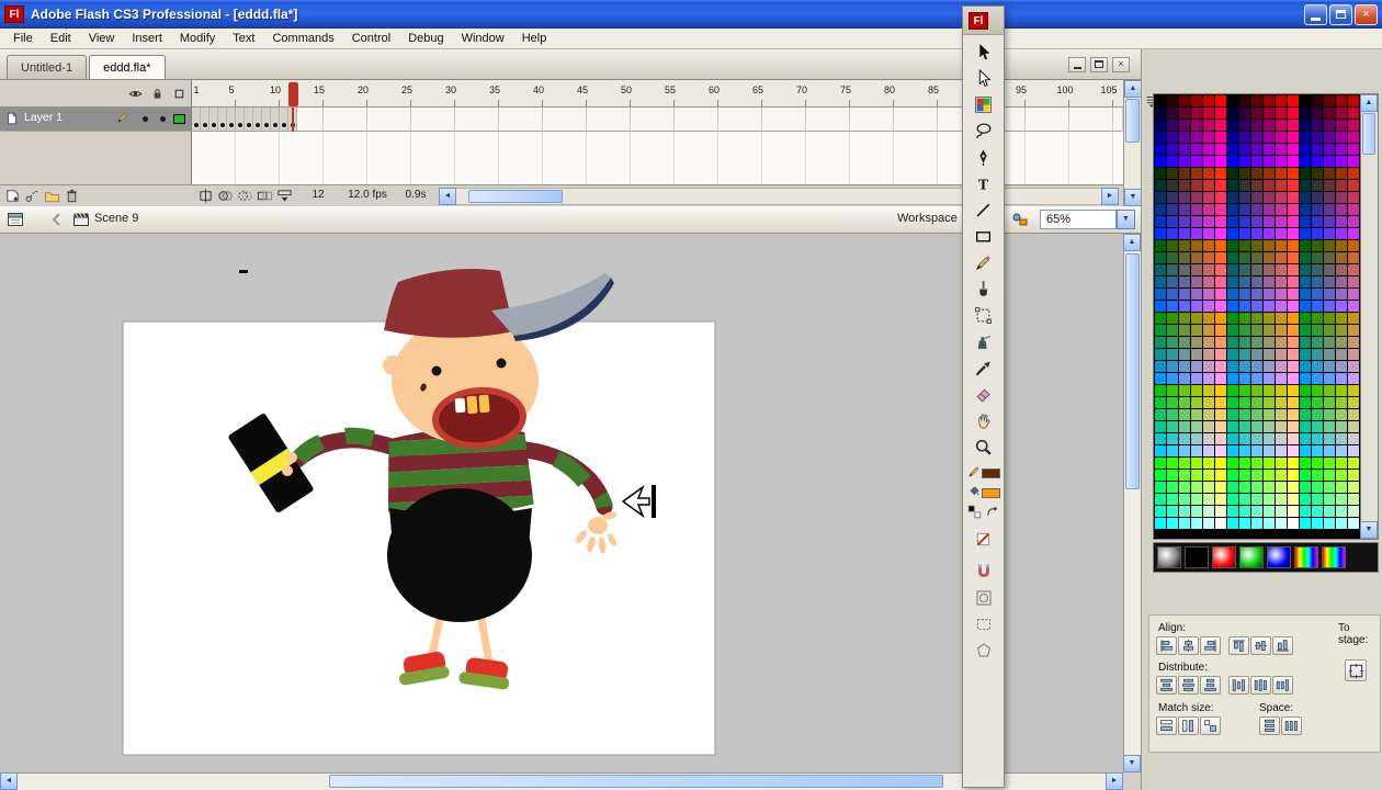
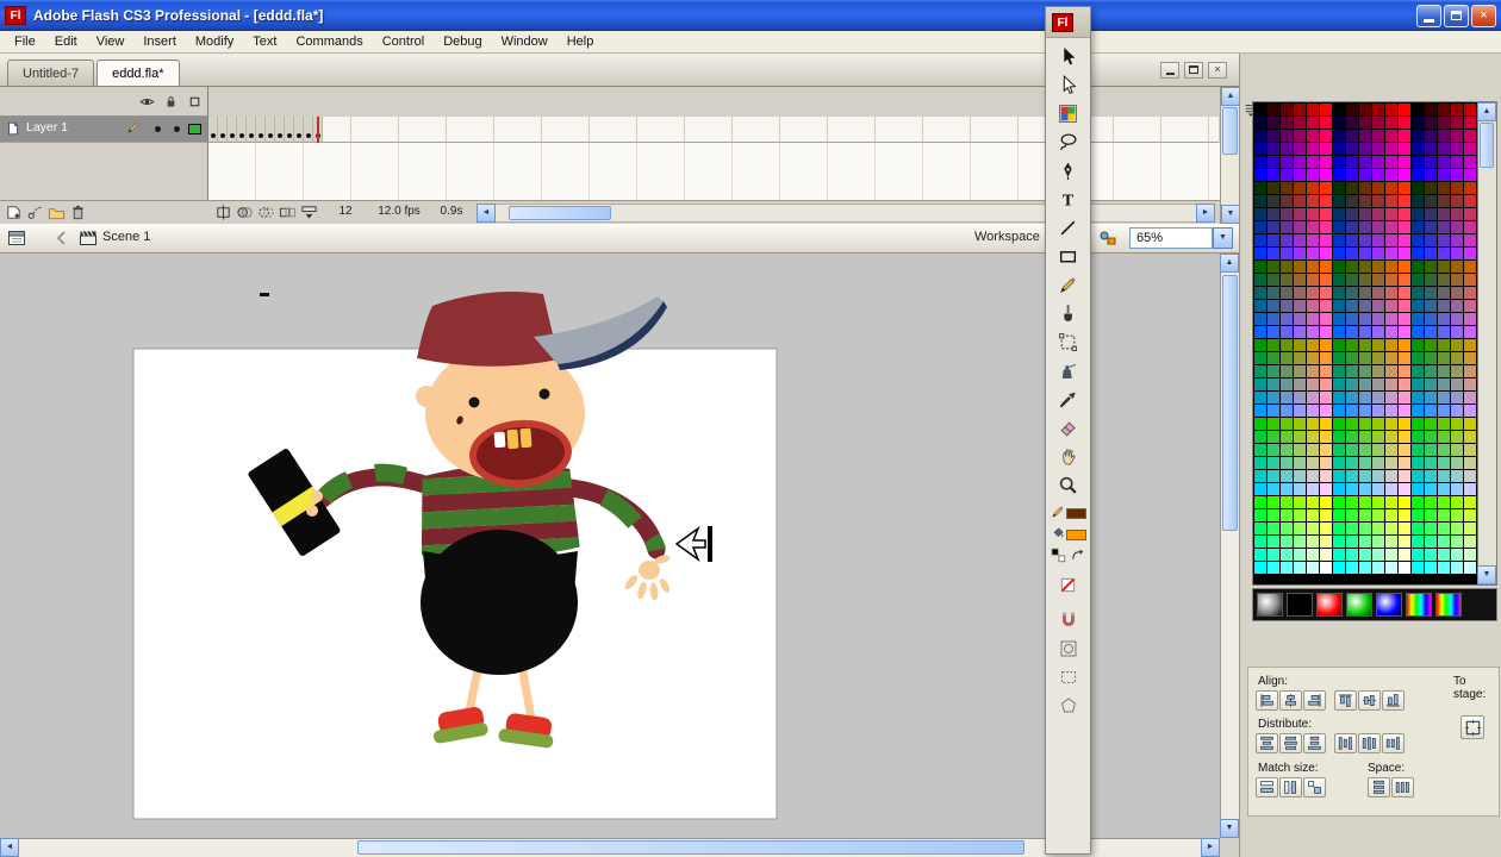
  Fl
  Adobe Flash CS3 Professional - [eddd.fla*]
  ×
  File
  Edit
  View
  Insert
  Modify
  Text
  Commands
  Control
  Debug
  Window
  Help
- Untitled-1
+ Untitled-7
  eddd.fla*
  ×
- 1
- 5
- 10
- 15
- 20
- 25
- 30
- 35
- 40
- 45
- 50
- 55
- 60
- 65
- 70
- 75
- 80
- 85
- 95
- 100
- 105
  Layer 1
  12
  12.0 fps
  0.9s
- Scene 9
+ Scene 1
  Workspace
  65%
  Align:
  To stage:
  Distribute:
  Match size:
  Space:
  Fl
  T
